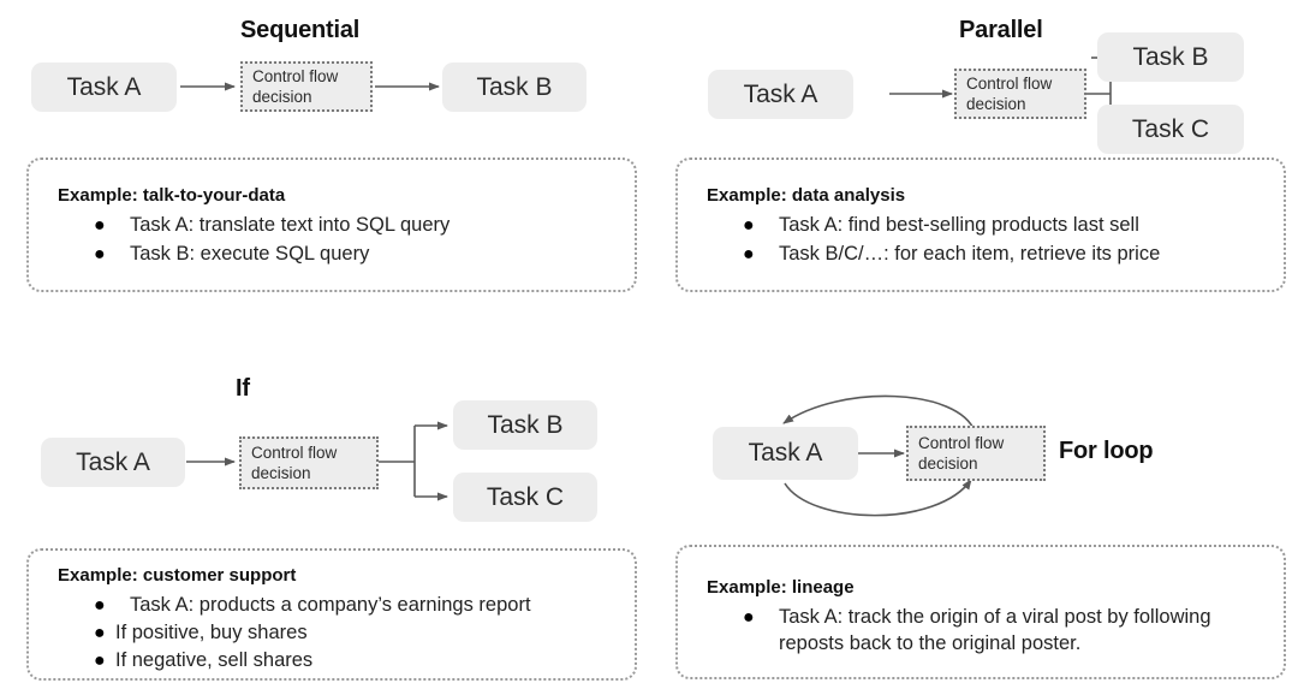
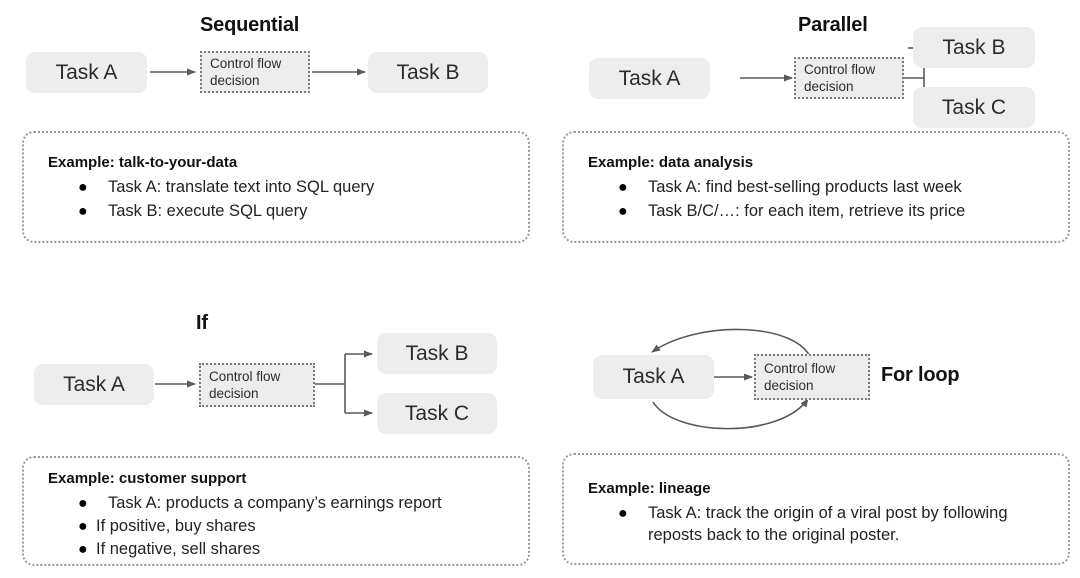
  Sequential
  Task A
  Control flow
  decision
  Task B
  Example: talk-to-your-data
  ●
  Task A: translate text into SQL query
  ●
  Task B: execute SQL query
  Parallel
  Task A
  Control flow
  decision
  Task B
  Task C
  Example: data analysis
  ●
- Task A: find best-selling products last sell
+ Task A: find best-selling products last week
  ●
  Task B/C/…: for each item, retrieve its price
  If
  Task A
  Control flow
  decision
  Task B
  Task C
  Example: customer support
  ●
  Task A: products a company’s earnings report
  ●
  If positive, buy shares
  ●
  If negative, sell shares
  For loop
  Task A
  Control flow
  decision
  Example: lineage
  ●
  Task A: track the origin of a viral post by following reposts back to the original poster.
